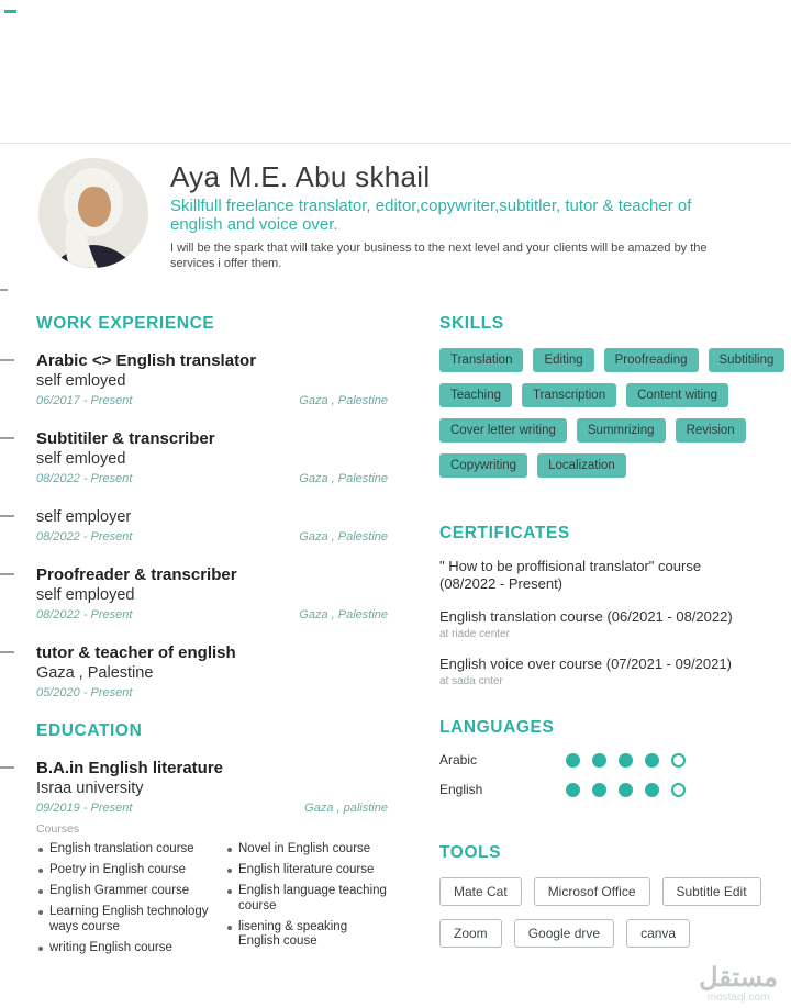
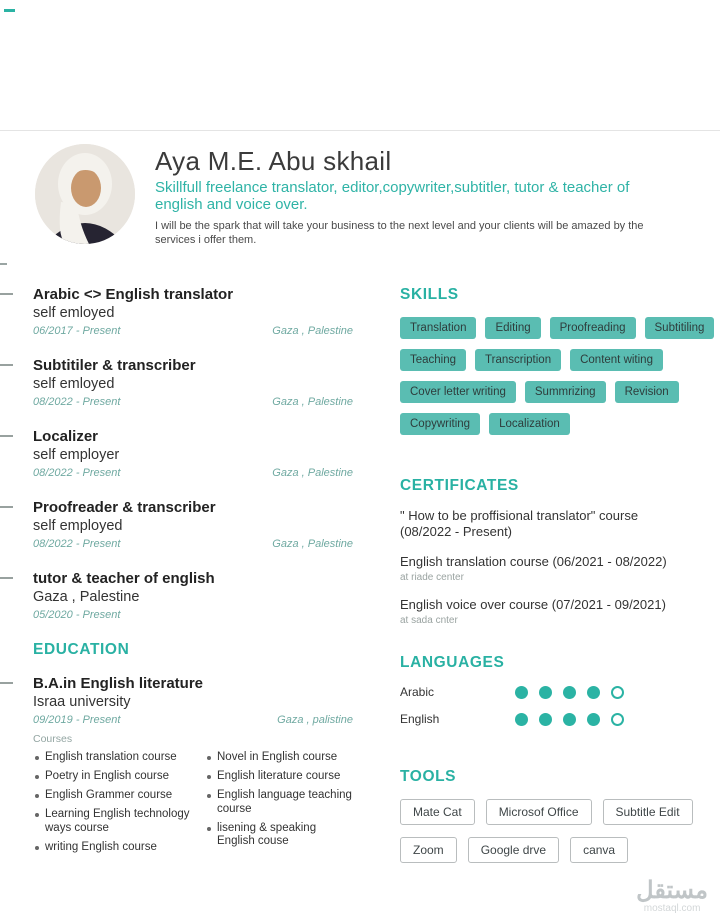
  Aya M.E. Abu skhail
  Skillfull freelance translator, editor,copywriter,subtitler, tutor & teacher of english and voice over.
  I will be the spark that will take your business to the next level and your clients will be amazed by the services i offer them.
- WORK EXPERIENCE
  Arabic <> English translator
  self emloyed
  06/2017 - Present
  Gaza , Palestine
  Subtitiler & transcriber
  self emloyed
  08/2022 - Present
  Gaza , Palestine
+ Localizer
  self employer
  08/2022 - Present
  Gaza , Palestine
  Proofreader & transcriber
  self employed
  08/2022 - Present
  Gaza , Palestine
  tutor & teacher of english
  Gaza , Palestine
  05/2020 - Present
  EDUCATION
  B.A.in English literature
  Israa university
  09/2019 - Present
  Gaza , palistine
  Courses
  English translation course
  Poetry in English course
  English Grammer course
  Learning English technology ways course
  writing English course
  Novel in English course
  English literature course
  English language teaching course
  lisening & speaking English couse
  SKILLS
  Translation
  Editing
  Proofreading
  Subtitiling
  Teaching
  Transcription
  Content witing
  Cover letter writing
  Summrizing
  Revision
  Copywriting
  Localization
  CERTIFICATES
  " How to be proffisional translator" course
  (08/2022 - Present)
  English translation course (06/2021 - 08/2022)
  at riade center
  English voice over course (07/2021 - 09/2021)
  at sada cnter
  LANGUAGES
  Arabic
  English
  TOOLS
  Mate Cat
  Microsof Office
  Subtitle Edit
  Zoom
  Google drve
  canva
  مستقل
  mostaql.com
